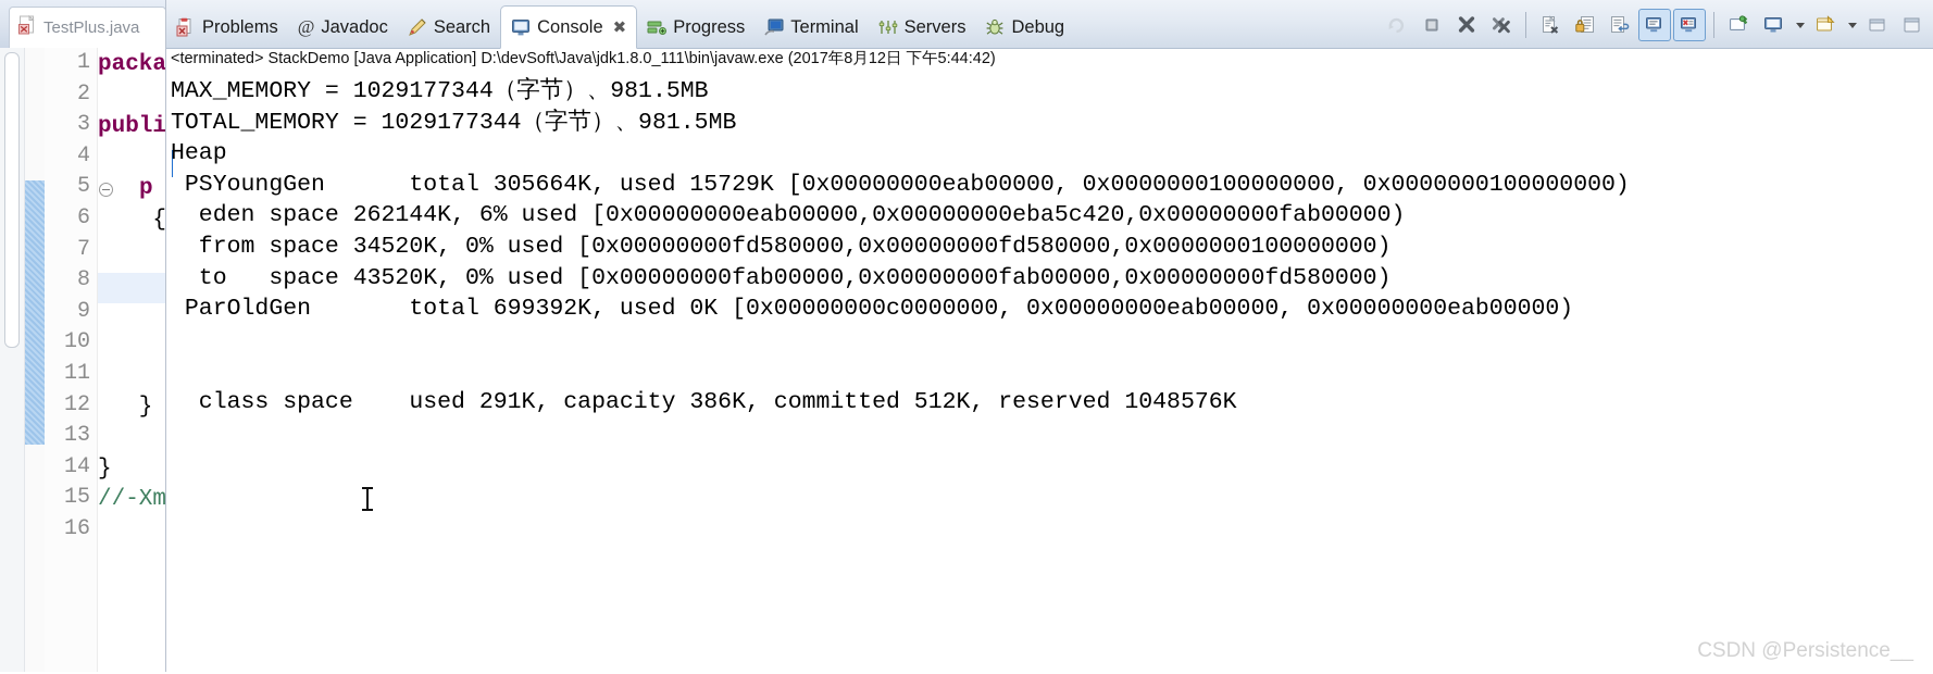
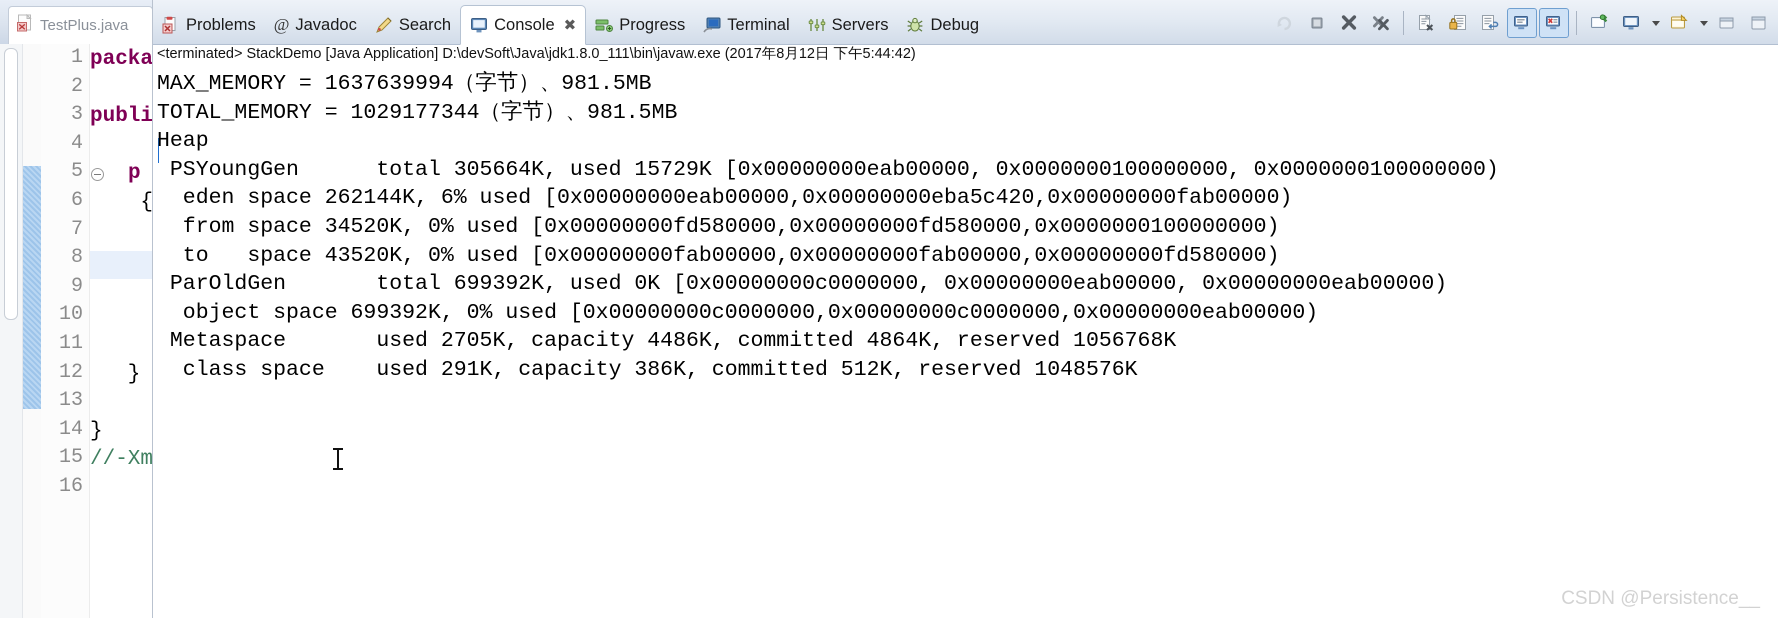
  TestPlus.java
  1
  2
  3
  4
  5
  6
  7
  8
  9
  10
  11
  12
  13
  14
  15
  16
  packa
  publi
  p
  {
  }
  }
  //-Xm
  Problems
  @
  Javadoc
  Search
  Console
  ✖
  Progress
  Terminal
  Servers
  Debug
  <terminated> StackDemo [Java Application] D:\devSoft\Java\jdk1.8.0_111\bin\javaw.exe (2017年8月12日 下午5:44:42)
- MAX_MEMORY = 1029177344（字节）、981.5MB
+ MAX_MEMORY = 1637639994（字节）、981.5MB
  TOTAL_MEMORY = 1029177344（字节）、981.5MB
  Heap
  PSYoungGen total 305664K, used 15729K [0x00000000eab00000, 0x0000000100000000, 0x0000000100000000)
  eden space 262144K, 6% used [0x00000000eab00000,0x00000000eba5c420,0x00000000fab00000)
  from space 34520K, 0% used [0x00000000fd580000,0x00000000fd580000,0x0000000100000000)
  to space 43520K, 0% used [0x00000000fab00000,0x00000000fab00000,0x00000000fd580000)
  ParOldGen total 699392K, used 0K [0x00000000c0000000, 0x00000000eab00000, 0x00000000eab00000)
+ object space 699392K, 0% used [0x00000000c0000000,0x00000000c0000000,0x00000000eab00000)
+ Metaspace used 2705K, capacity 4486K, committed 4864K, reserved 1056768K
  class space used 291K, capacity 386K, committed 512K, reserved 1048576K
  CSDN @Persistence__
